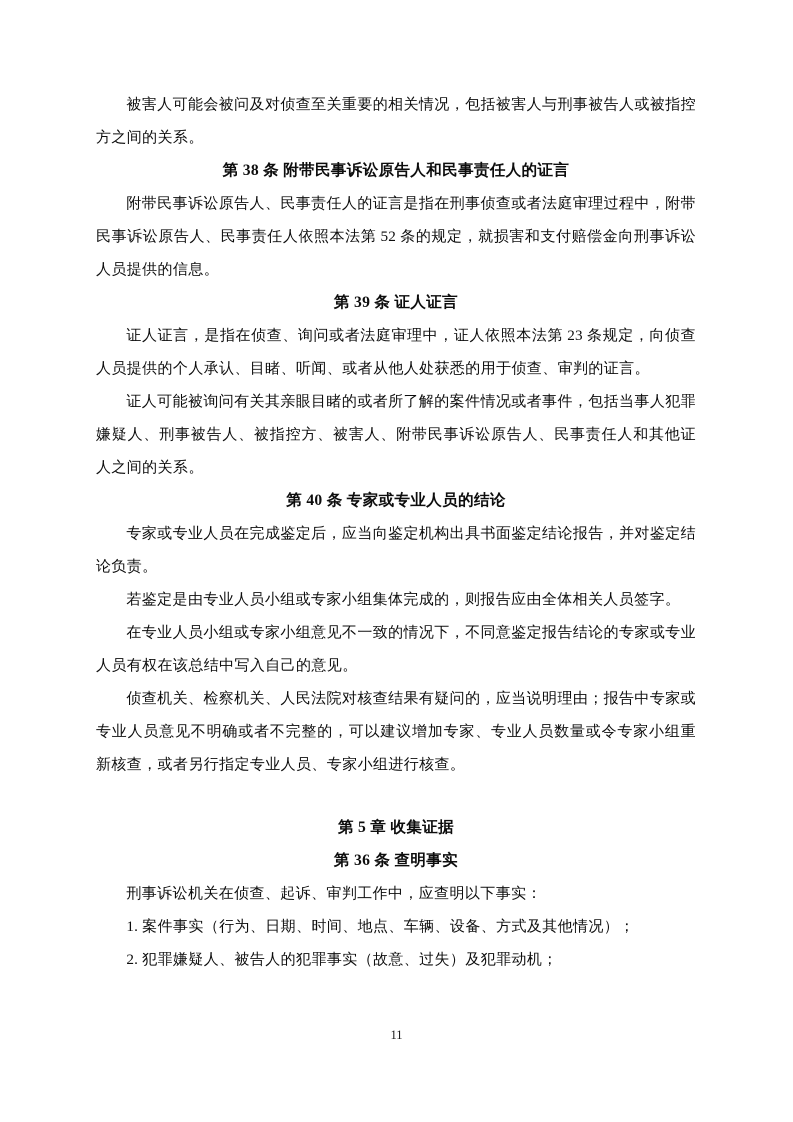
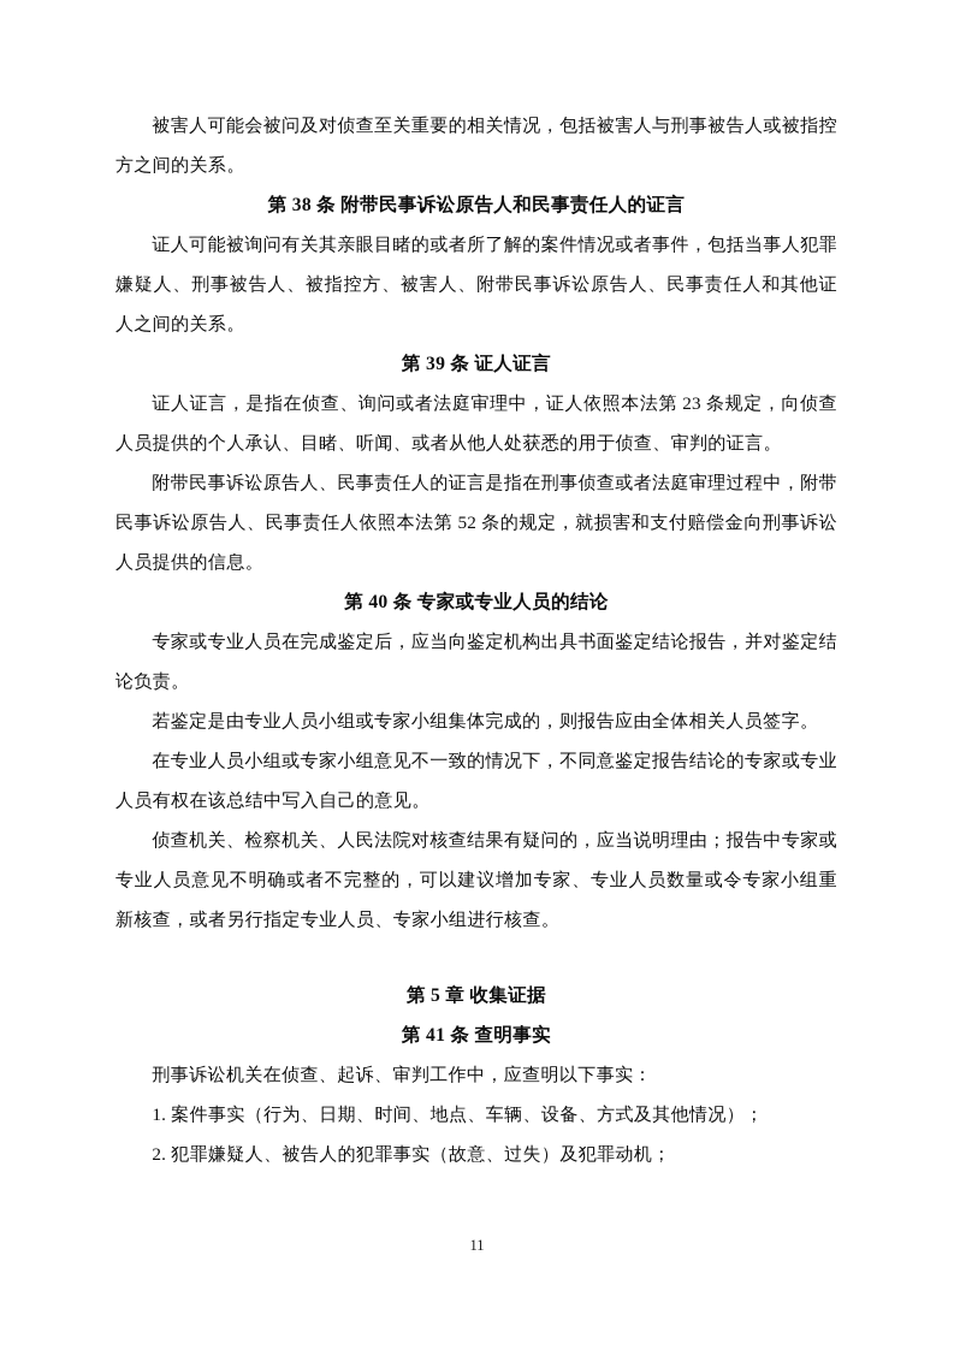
  被害人可能会被问及对侦查至关重要的相关情况，包括被害人与刑事被告人或被指控方之间的关系。
  第 38 条 附带民事诉讼原告人和民事责任人的证言
- 附带民事诉讼原告人、民事责任人的证言是指在刑事侦查或者法庭审理过程中，附带民事诉讼原告人、民事责任人依照本法第 52 条的规定，就损害和支付赔偿金向刑事诉讼人员提供的信息。
+ 证人可能被询问有关其亲眼目睹的或者所了解的案件情况或者事件，包括当事人犯罪嫌疑人、刑事被告人、被指控方、被害人、附带民事诉讼原告人、民事责任人和其他证人之间的关系。
  第 39 条 证人证言
  证人证言，是指在侦查、询问或者法庭审理中，证人依照本法第 23 条规定，向侦查人员提供的个人承认、目睹、听闻、或者从他人处获悉的用于侦查、审判的证言。
- 证人可能被询问有关其亲眼目睹的或者所了解的案件情况或者事件，包括当事人犯罪嫌疑人、刑事被告人、被指控方、被害人、附带民事诉讼原告人、民事责任人和其他证人之间的关系。
+ 附带民事诉讼原告人、民事责任人的证言是指在刑事侦查或者法庭审理过程中，附带民事诉讼原告人、民事责任人依照本法第 52 条的规定，就损害和支付赔偿金向刑事诉讼人员提供的信息。
  第 40 条 专家或专业人员的结论
  专家或专业人员在完成鉴定后，应当向鉴定机构出具书面鉴定结论报告，并对鉴定结论负责。
  若鉴定是由专业人员小组或专家小组集体完成的，则报告应由全体相关人员签字。
  在专业人员小组或专家小组意见不一致的情况下，不同意鉴定报告结论的专家或专业人员有权在该总结中写入自己的意见。
  侦查机关、检察机关、人民法院对核查结果有疑问的，应当说明理由；报告中专家或专业人员意见不明确或者不完整的，可以建议增加专家、专业人员数量或令专家小组重新核查，或者另行指定专业人员、专家小组进行核查。
  第 5 章 收集证据
- 第 36 条 查明事实
+ 第 41 条 查明事实
  刑事诉讼机关在侦查、起诉、审判工作中，应查明以下事实：
  1. 案件事实（行为、日期、时间、地点、车辆、设备、方式及其他情况）；
  2. 犯罪嫌疑人、被告人的犯罪事实（故意、过失）及犯罪动机；
  11
